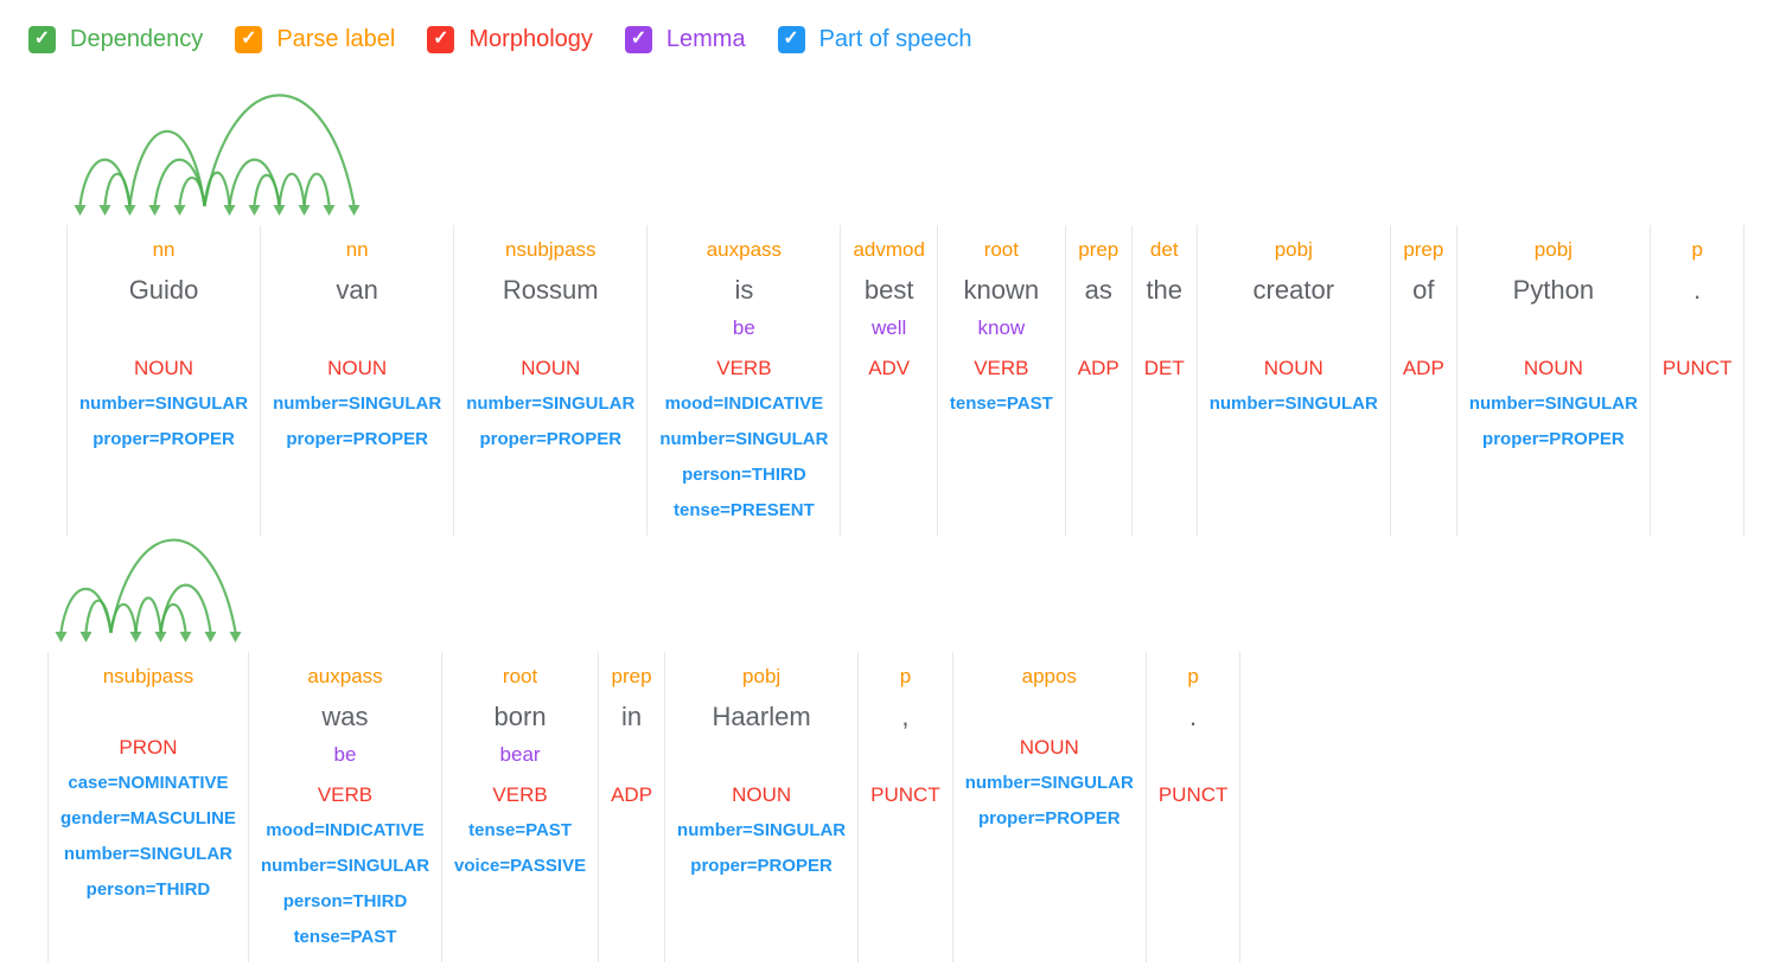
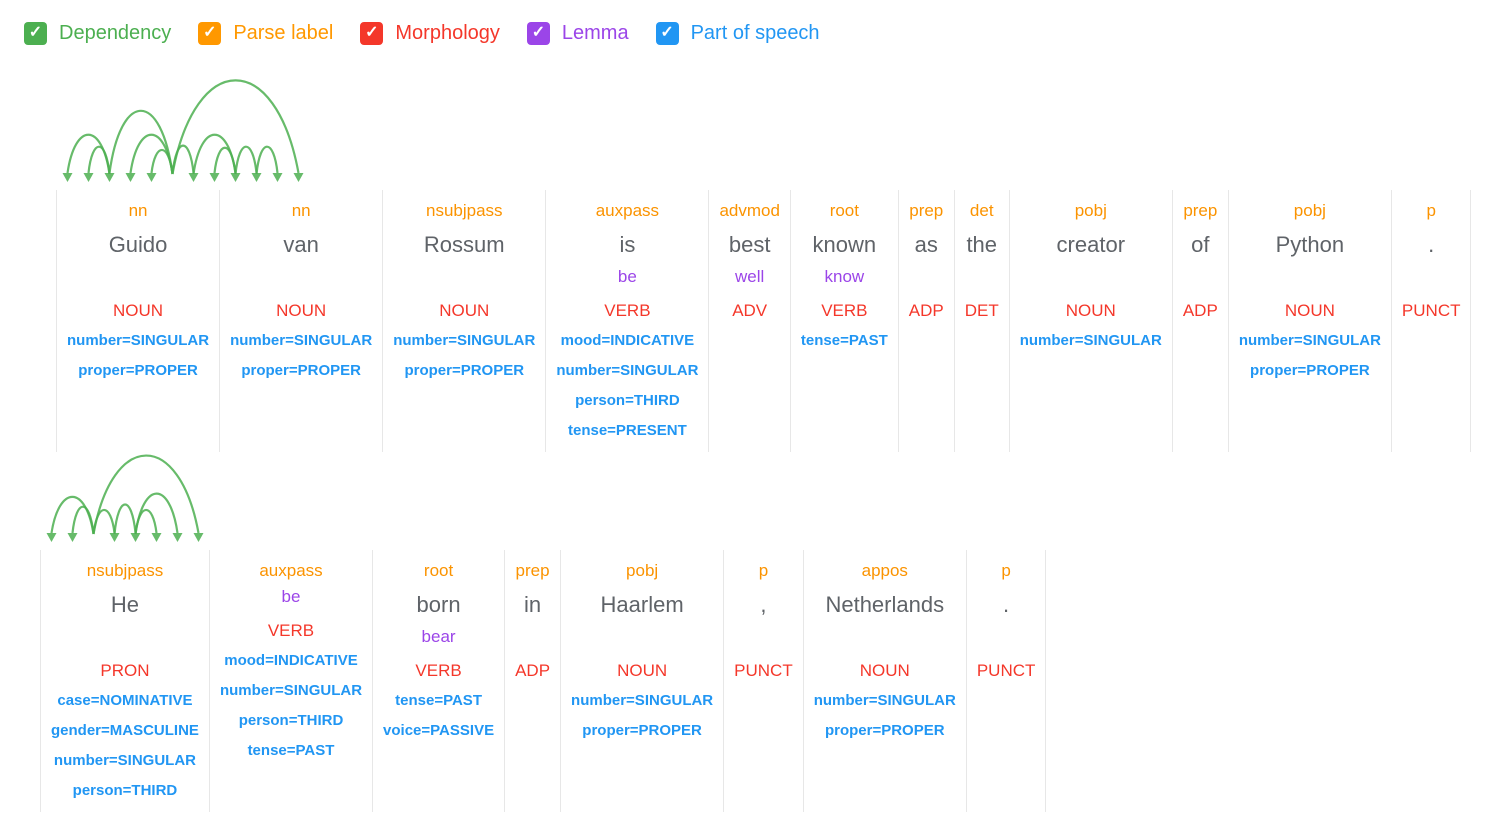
  ✓
  Dependency
  ✓
  Parse label
  ✓
  Morphology
  ✓
  Lemma
  ✓
  Part of speech
  nn
  Guido
  NOUN
  number=SINGULAR
  proper=PROPER
  nn
  van
  NOUN
  number=SINGULAR
  proper=PROPER
  nsubjpass
  Rossum
  NOUN
  number=SINGULAR
  proper=PROPER
  auxpass
  is
  be
  VERB
  mood=INDICATIVE
  number=SINGULAR
  person=THIRD
  tense=PRESENT
  advmod
  best
  well
  ADV
  root
  known
  know
  VERB
  tense=PAST
  prep
  as
  ADP
  det
  the
  DET
  pobj
  creator
  NOUN
  number=SINGULAR
  prep
  of
  ADP
  pobj
  Python
  NOUN
  number=SINGULAR
  proper=PROPER
  p
  .
  PUNCT
  nsubjpass
+ He
  PRON
  case=NOMINATIVE
  gender=MASCULINE
  number=SINGULAR
  person=THIRD
  auxpass
- was
  be
  VERB
  mood=INDICATIVE
  number=SINGULAR
  person=THIRD
  tense=PAST
  root
  born
  bear
  VERB
  tense=PAST
  voice=PASSIVE
  prep
  in
  ADP
  pobj
  Haarlem
  NOUN
  number=SINGULAR
  proper=PROPER
  p
  ,
  PUNCT
  appos
+ Netherlands
  NOUN
  number=SINGULAR
  proper=PROPER
  p
  .
  PUNCT
